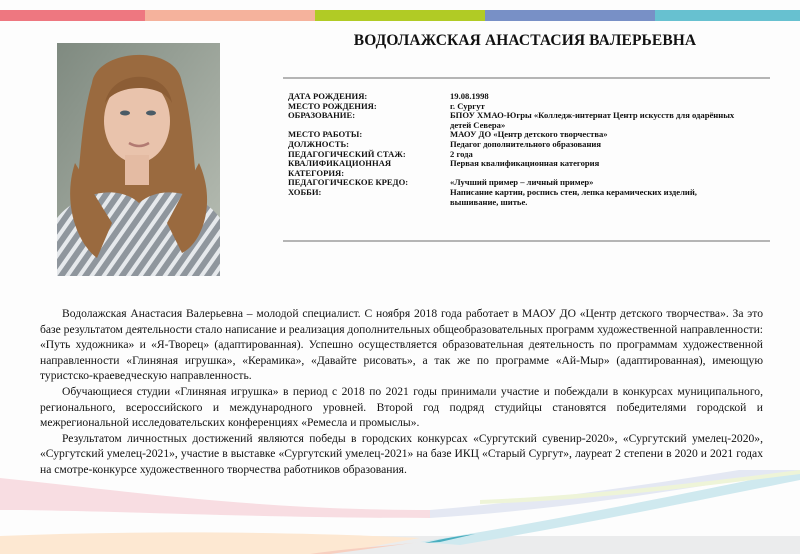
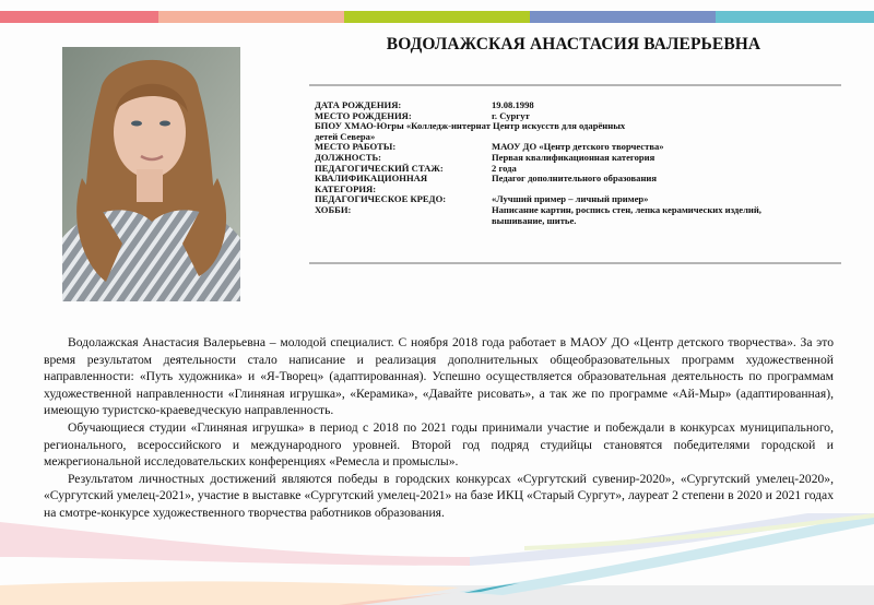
  ВОДОЛАЖСКАЯ АНАСТАСИЯ ВАЛЕРЬЕВНА
  ДАТА РОЖДЕНИЯ:
  19.08.1998
  МЕСТО РОЖДЕНИЯ:
  г. Сургут
- ОБРАЗОВАНИЕ:
  БПОУ ХМАО-Югры «Колледж-интернат Центр искусств для одарённых детей Севера»
  МЕСТО РАБОТЫ:
  МАОУ ДО «Центр детского творчества»
  ДОЛЖНОСТЬ:
- Педагог дополнительного образования
+ Первая квалификационная категория
  ПЕДАГОГИЧЕСКИЙ СТАЖ:
  2 года
  КВАЛИФИКАЦИОННАЯ КАТЕГОРИЯ:
- Первая квалификационная категория
+ Педагог дополнительного образования
  ПЕДАГОГИЧЕСКОЕ КРЕДО:
  «Лучший пример – личный пример»
  ХОББИ:
  Написание картин, роспись стен, лепка керамических изделий, вышивание, шитье.
- Водолажская Анастасия Валерьевна – молодой специалист. С ноября 2018 года работает в МАОУ ДО «Центр детского творчества». За это базе результатом деятельности стало написание и реализация дополнительных общеобразовательных программ художественной направленности: «Путь художника» и «Я-Творец» (адаптированная). Успешно осуществляется образовательная деятельность по программам художественной направленности «Глиняная игрушка», «Керамика», «Давайте рисовать», а так же по программе «Ай-Мыр» (адаптированная), имеющую туристско-краеведческую направленность.
+ Водолажская Анастасия Валерьевна – молодой специалист. С ноября 2018 года работает в МАОУ ДО «Центр детского творчества». За это время результатом деятельности стало написание и реализация дополнительных общеобразовательных программ художественной направленности: «Путь художника» и «Я-Творец» (адаптированная). Успешно осуществляется образовательная деятельность по программам художественной направленности «Глиняная игрушка», «Керамика», «Давайте рисовать», а так же по программе «Ай-Мыр» (адаптированная), имеющую туристско-краеведческую направленность.
  Обучающиеся студии «Глиняная игрушка» в период с 2018 по 2021 годы принимали участие и побеждали в конкурсах муниципального, регионального, всероссийского и международного уровней. Второй год подряд студийцы становятся победителями городской и межрегиональной исследовательских конференциях «Ремесла и промыслы».
  Результатом личностных достижений являются победы в городских конкурсах «Сургутский сувенир-2020», «Сургутский умелец-2020», «Сургутский умелец-2021», участие в выставке «Сургутский умелец-2021» на базе ИКЦ «Старый Сургут», лауреат 2 степени в 2020 и 2021 годах на смотре-конкурсе художественного творчества работников образования.
